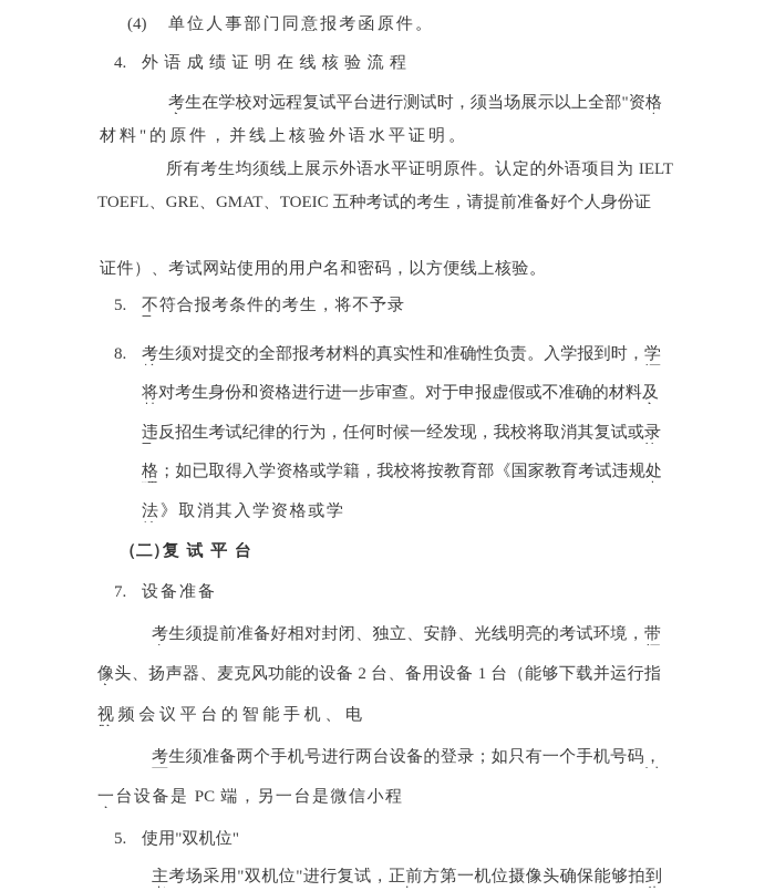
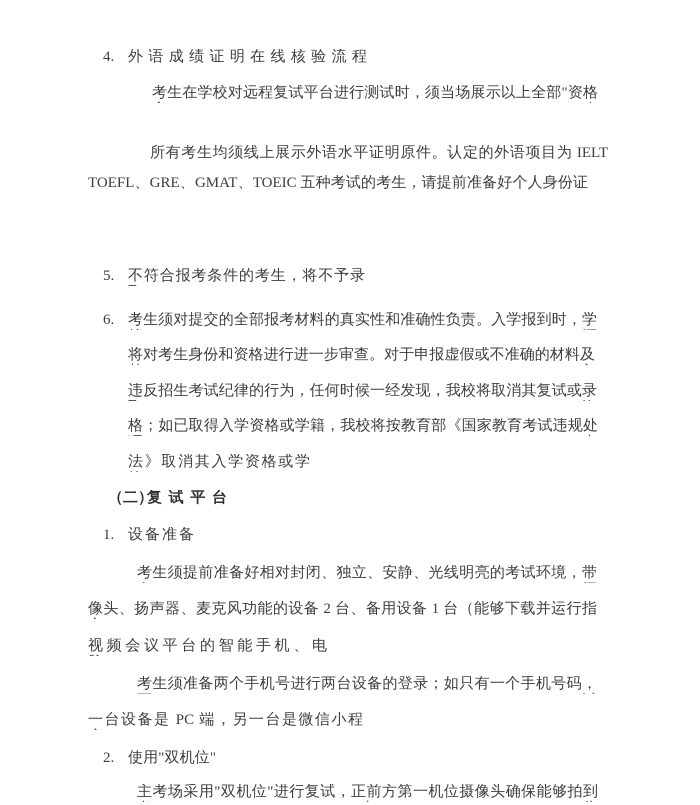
- (4) 单位人事部门同意报考函原件。
  4. 外语成绩证明在线核验流程
  考生在学校对远程复试平台进行测试时，须当场展示以上全部"资格
- 材料"的原件，并线上核验外语水平证明。
  所有考生均须线上展示外语水平证明原件。认定的外语项目为 IELT
  TOEFL、GRE、GMAT、TOEIC 五种考试的考生，请提前准备好个人身份证
- 证件）、考试网站使用的用户名和密码，以方便线上核验。
  5. 不符合报考条件的考生，将不予录
- 8. 考生须对提交的全部报考材料的真实性和准确性负责。入学报到时，学
+ 6. 考生须对提交的全部报考材料的真实性和准确性负责。入学报到时，学
  将对考生身份和资格进行进一步审查。对于申报虚假或不准确的材料及
  违反招生考试纪律的行为，任何时候一经发现，我校将取消其复试或录
  格；如已取得入学资格或学籍，我校将按教育部《国家教育考试违规处
  法》取消其入学资格或学
  （二）复试平台
- 7. 设备准备
+ 1. 设备准备
  考生须提前准备好相对封闭、独立、安静、光线明亮的考试环境，带
  像头、扬声器、麦克风功能的设备 2 台、备用设备 1 台（能够下载并运行指
  视频会议平台的智能手机、电
  考生须准备两个手机号进行两台设备的登录；如只有一个手机号码，
  一台设备是 PC 端，另一台是微信小程
- 5. 使用"双机位"
+ 2. 使用"双机位"
  主考场采用"双机位"进行复试，正前方第一机位摄像头确保能够拍到
